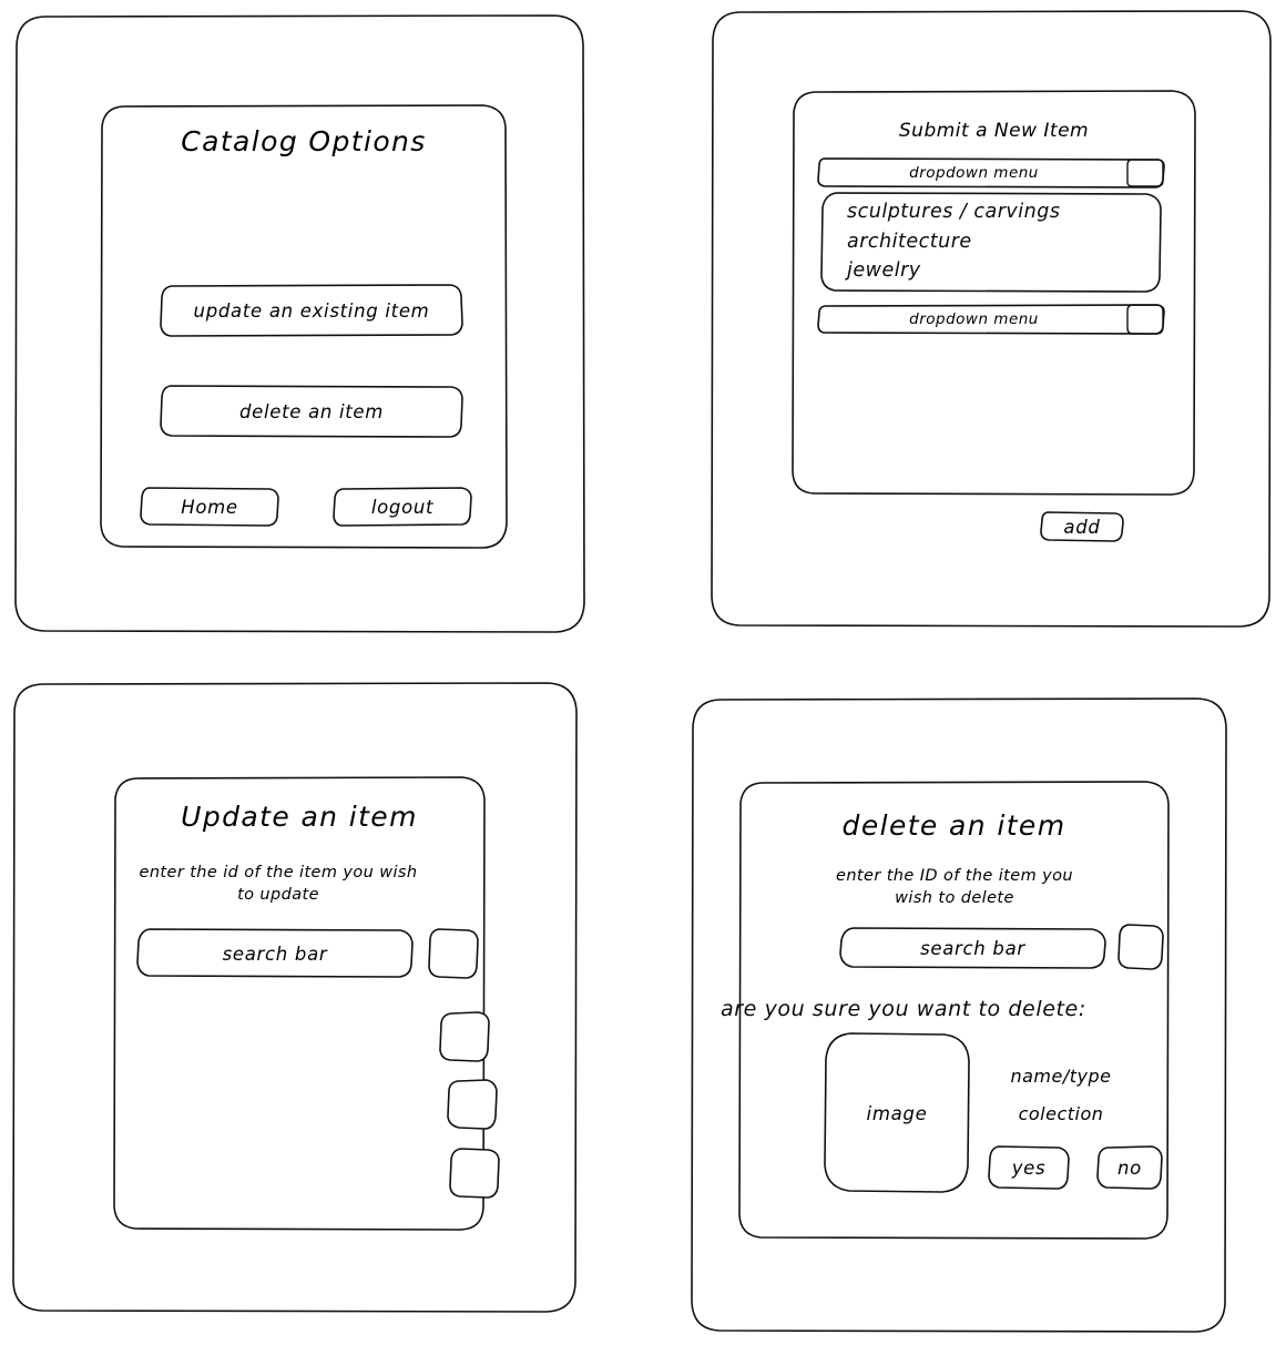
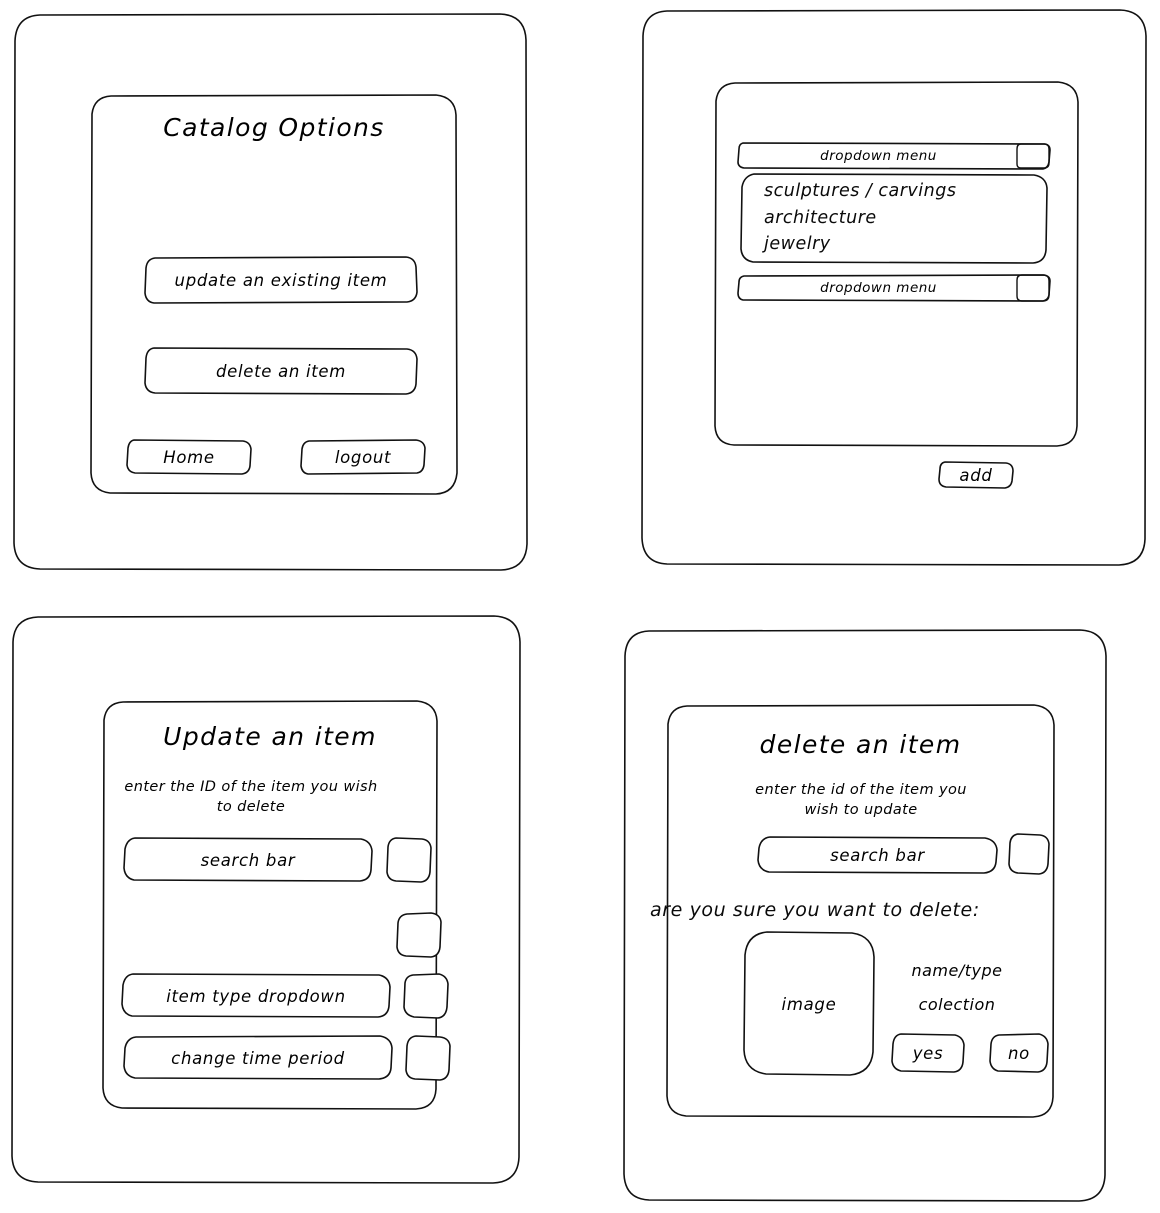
  Catalog Options
  update an existing item
  delete an item
  Home
  logout
- Submit a New Item
  dropdown menu
  sculptures / carvings
  architecture
  jewelry
  dropdown menu
  add
  Update an item
- enter the id of the item you wish to update
+ enter the ID of the item you wish to delete
  search bar
+ item type dropdown
+ change time period
  delete an item
- enter the ID of the item you wish to delete
+ enter the id of the item you wish to update
  search bar
  are you sure you want to delete:
  image
  name/type
  colection
  yes
  no
